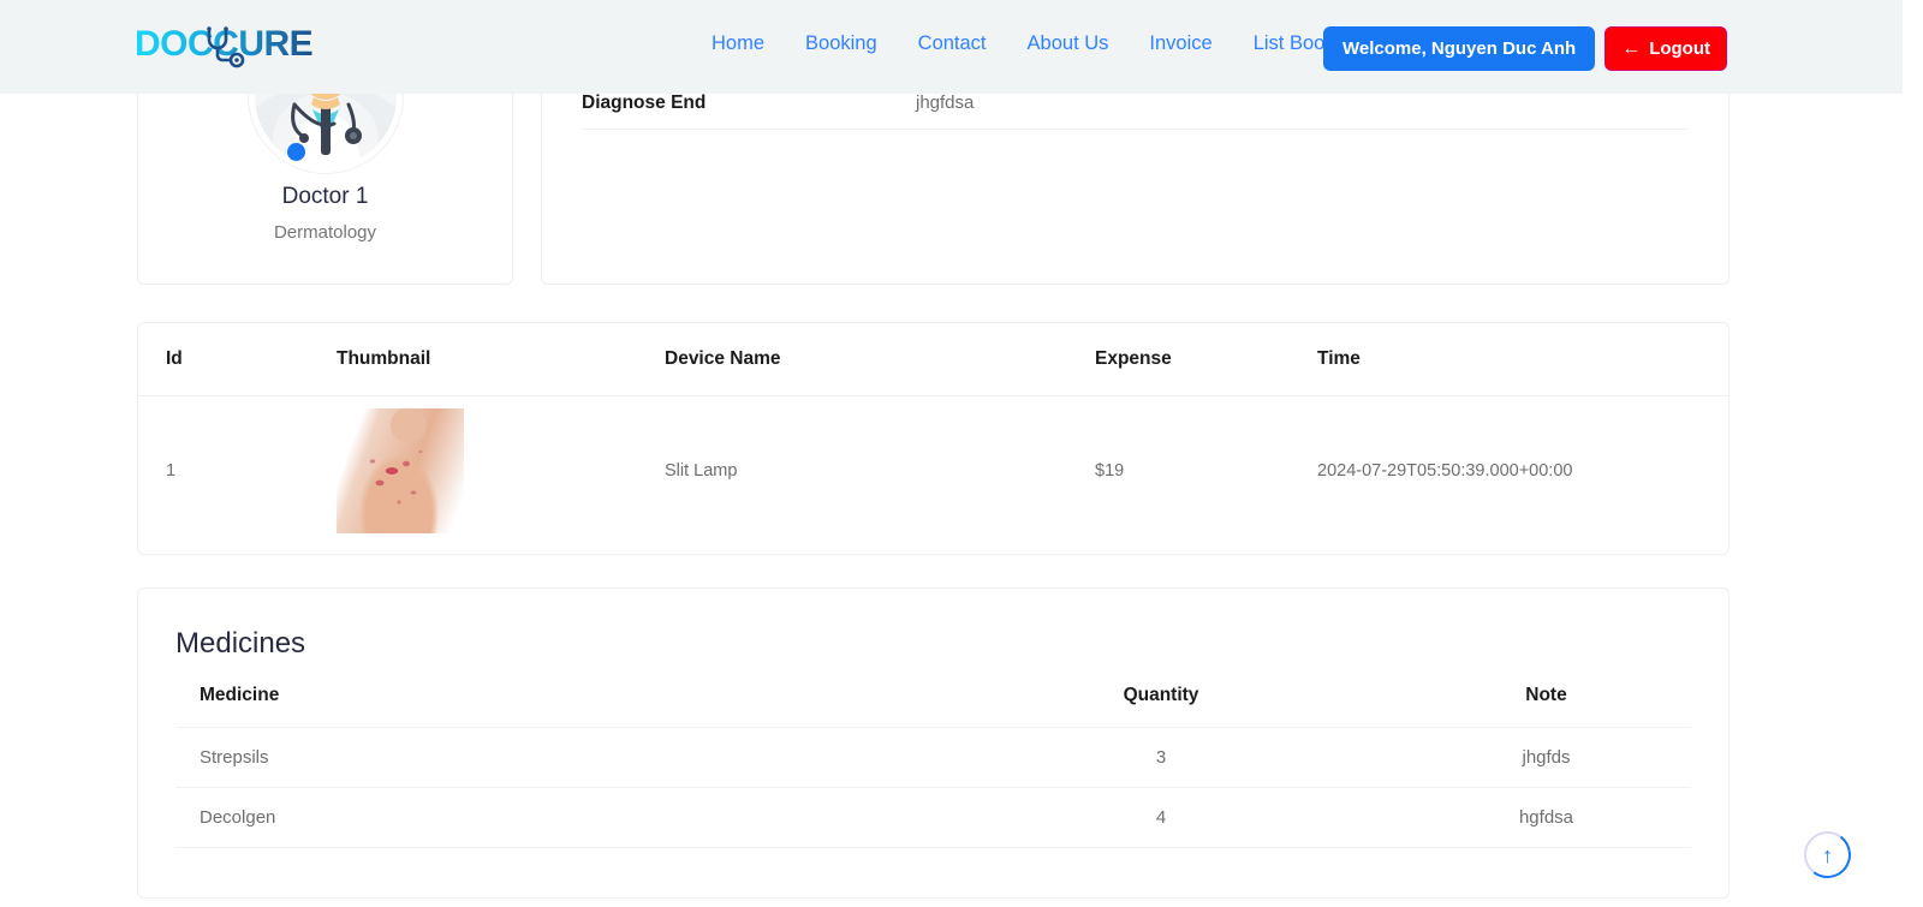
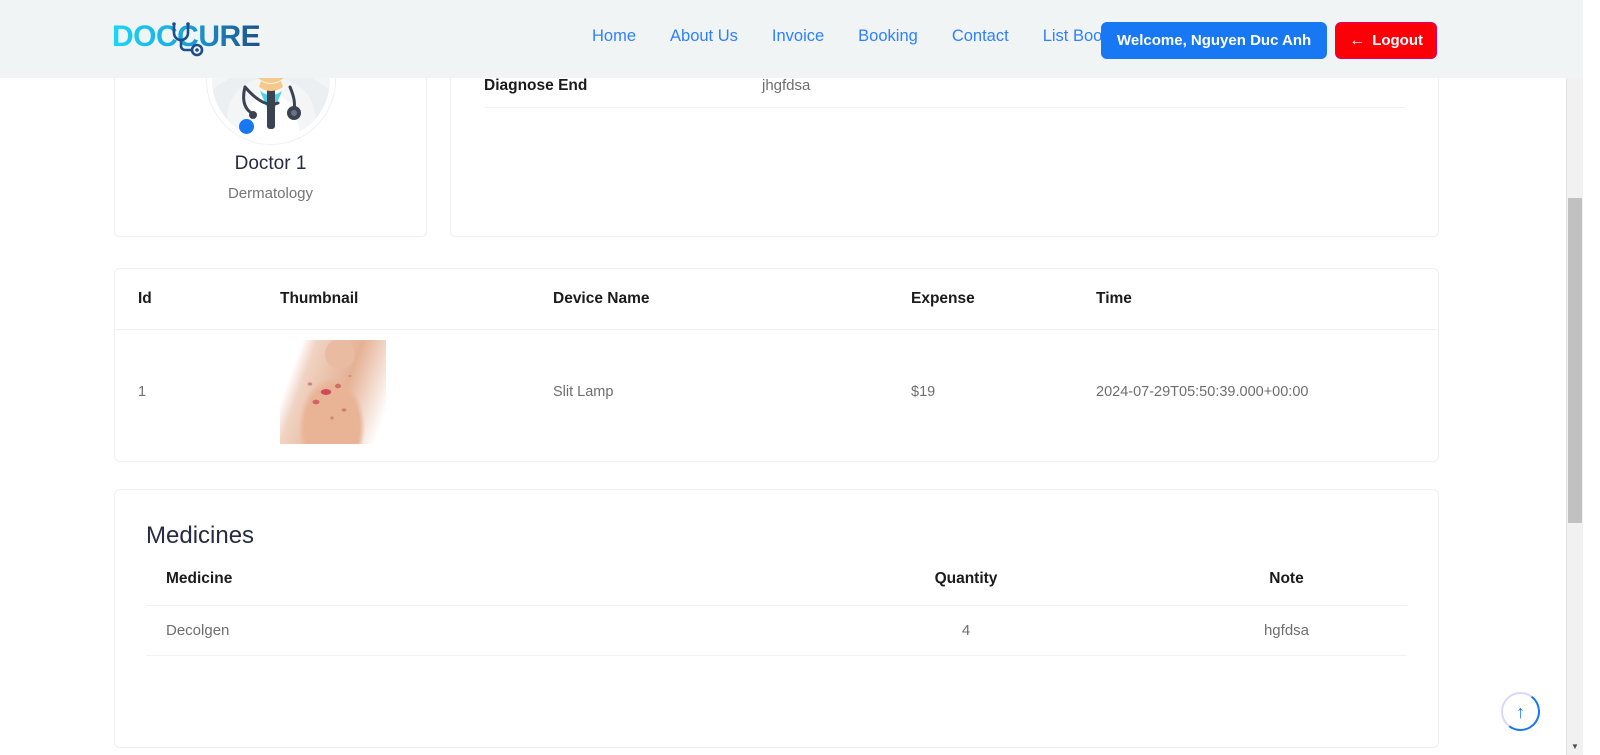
  Doctor 1
  Dermatology
  Diagnose End
  jhgfdsa
  Id	Thumbnail	Device Name	Expense	Time
  1		Slit Lamp	$19	2024-07-29T05:50:39.000+00:00
  Medicines
  Medicine	Quantity	Note
- Strepsils	3	jhgfds
  Decolgen	4	hgfdsa
  DOCURE
  Home
- Booking
+ About Us
- Contact
+ Invoice
- About Us
+ Booking
- Invoice
+ Contact
  Welcome, Nguyen Duc Anh
  ←
  Logout
  ↑
+ ▼
